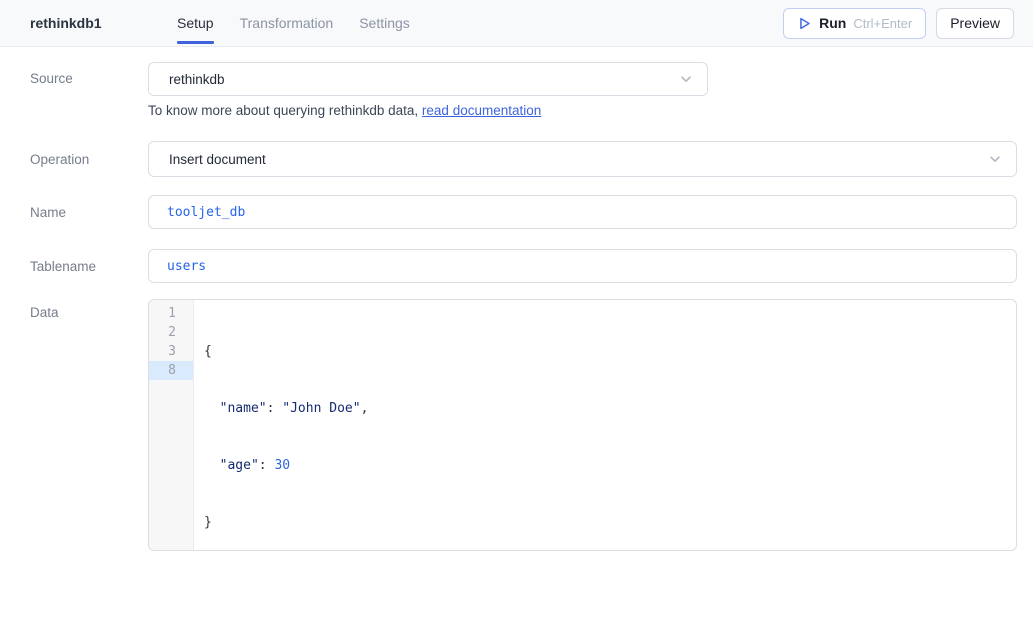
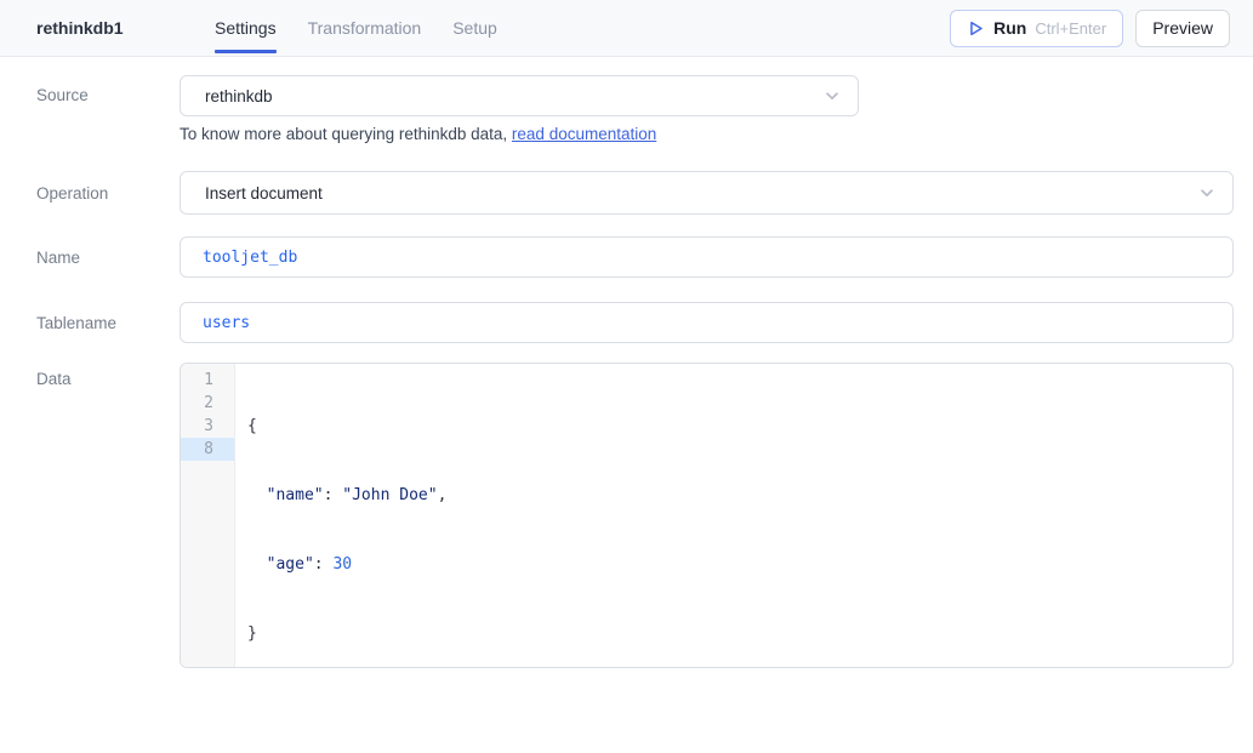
  rethinkdb1
- Setup
+ Settings
  Transformation
- Settings
+ Setup
  Run
  Ctrl+Enter
  Preview
  Source
  rethinkdb
  To know more about querying rethinkdb data, read documentation
  Operation
  Insert document
  Name
  tooljet_db
  Tablename
  users
  Data
  1
  2
  3
  8
  {
  "name": "John Doe",
  "age": 30
  }
